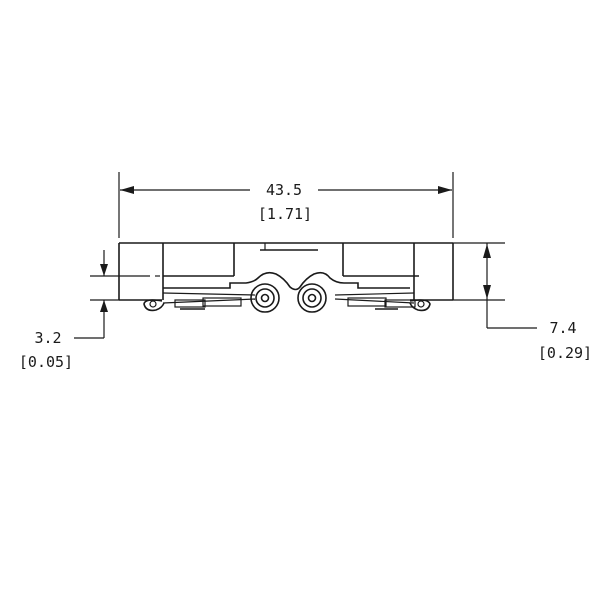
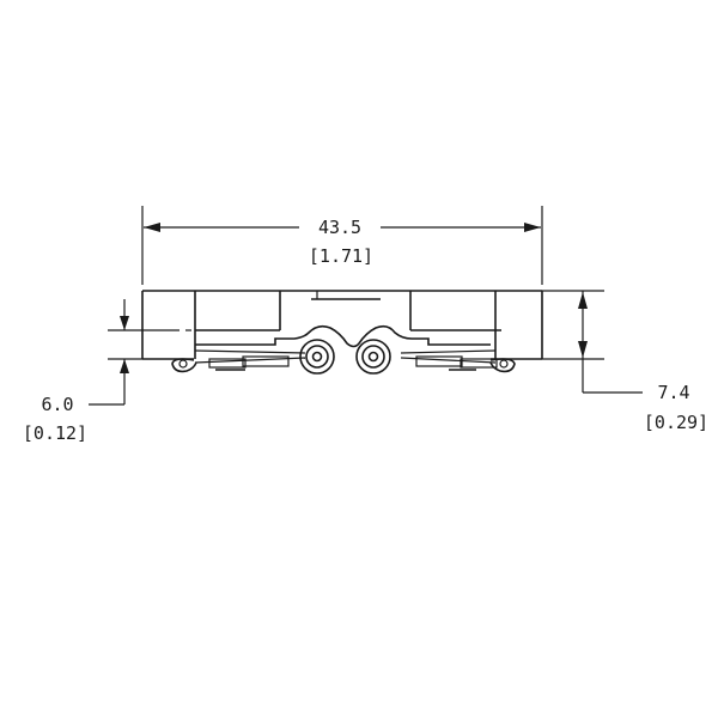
  43.5
  [1.71]
- 3.2
+ 6.0
- [0.05]
+ [0.12]
  7.4
  [0.29]
